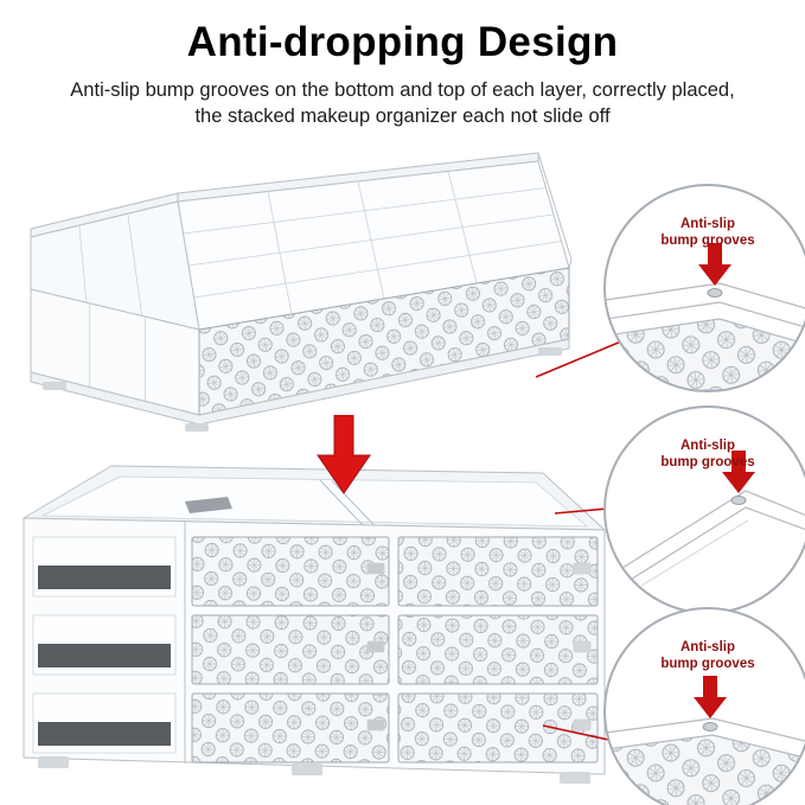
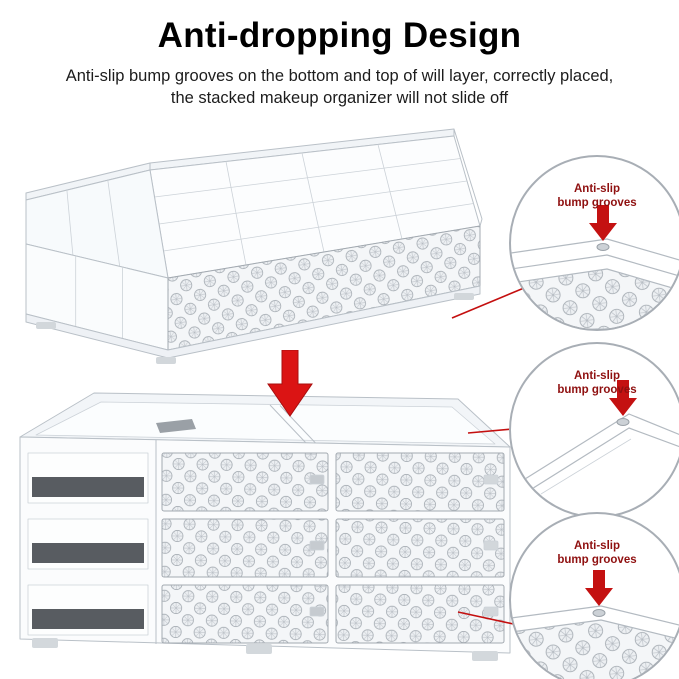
  Anti-dropping Design
- Anti-slip bump grooves on the bottom and top of each layer, correctly placed,
+ Anti-slip bump grooves on the bottom and top of will layer, correctly placed,
- the stacked makeup organizer each not slide off
+ the stacked makeup organizer will not slide off
  Anti-slip
  bump grooves
  Anti-slip
  bump grooves
  Anti-slip
  bump grooves
